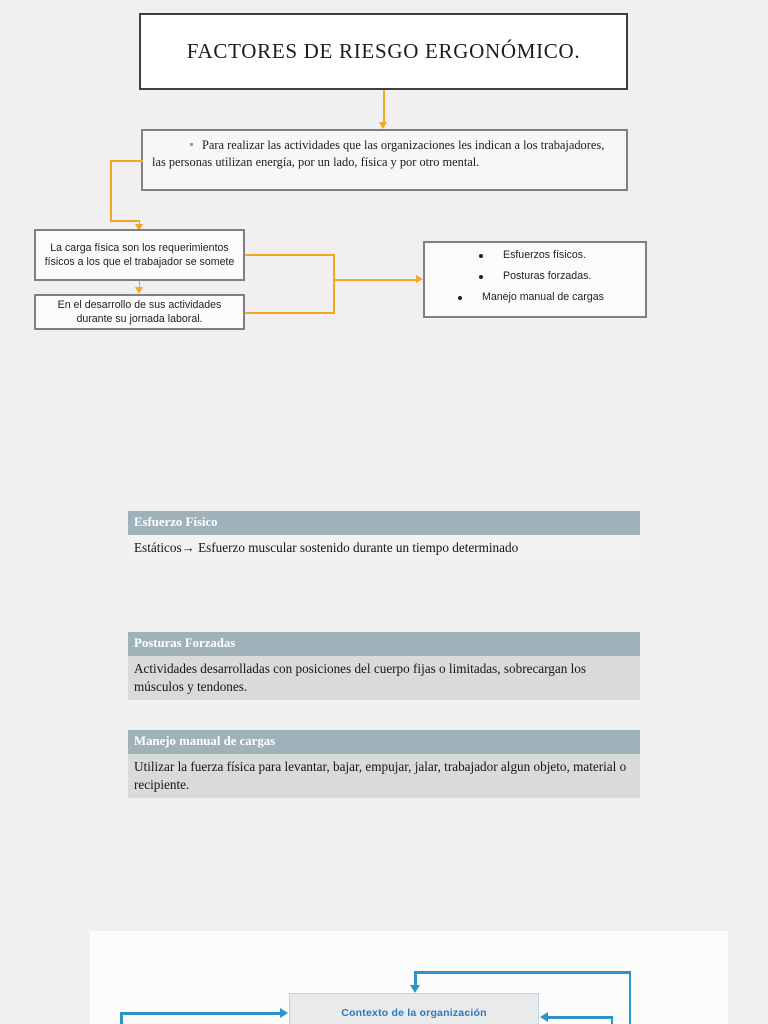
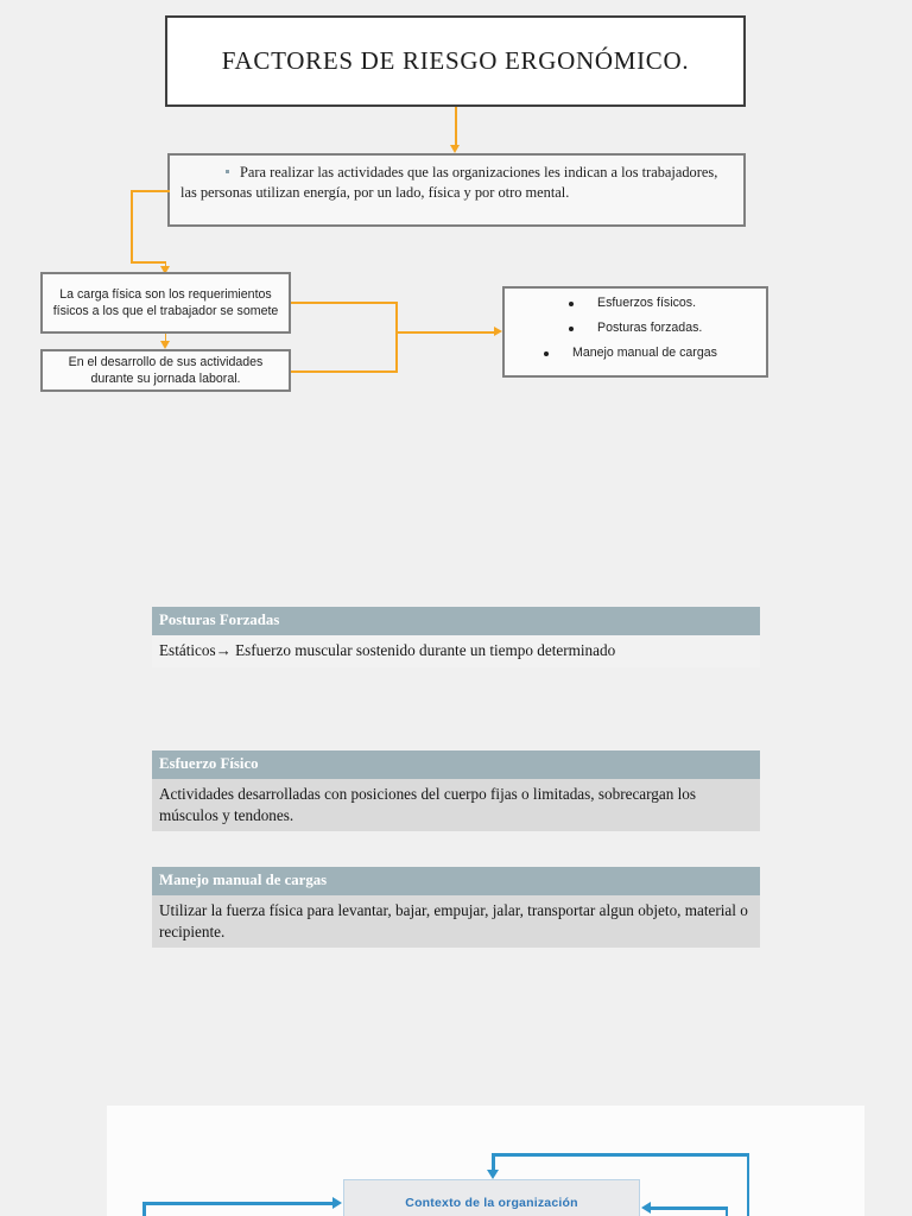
  FACTORES DE RIESGO ERGONÓMICO.
  Para realizar las actividades que las organizaciones les indican a los trabajadores, las personas utilizan energía, por un lado, física y por otro mental.
  La carga física son los requerimientos físicos a los que el trabajador se somete
  En el desarrollo de sus actividades durante su jornada laboral.
  Esfuerzos físicos.
  Posturas forzadas.
  Manejo manual de cargas
- Esfuerzo Físico
+ Posturas Forzadas
  Estáticos→ Esfuerzo muscular sostenido durante un tiempo determinado
- Posturas Forzadas
+ Esfuerzo Físico
  Actividades desarrolladas con posiciones del cuerpo fijas o limitadas, sobrecargan los músculos y tendones.
  Manejo manual de cargas
- Utilizar la fuerza física para levantar, bajar, empujar, jalar, trabajador algun objeto, material o recipiente.
+ Utilizar la fuerza física para levantar, bajar, empujar, jalar, transportar algun objeto, material o recipiente.
  Contexto de la organización
